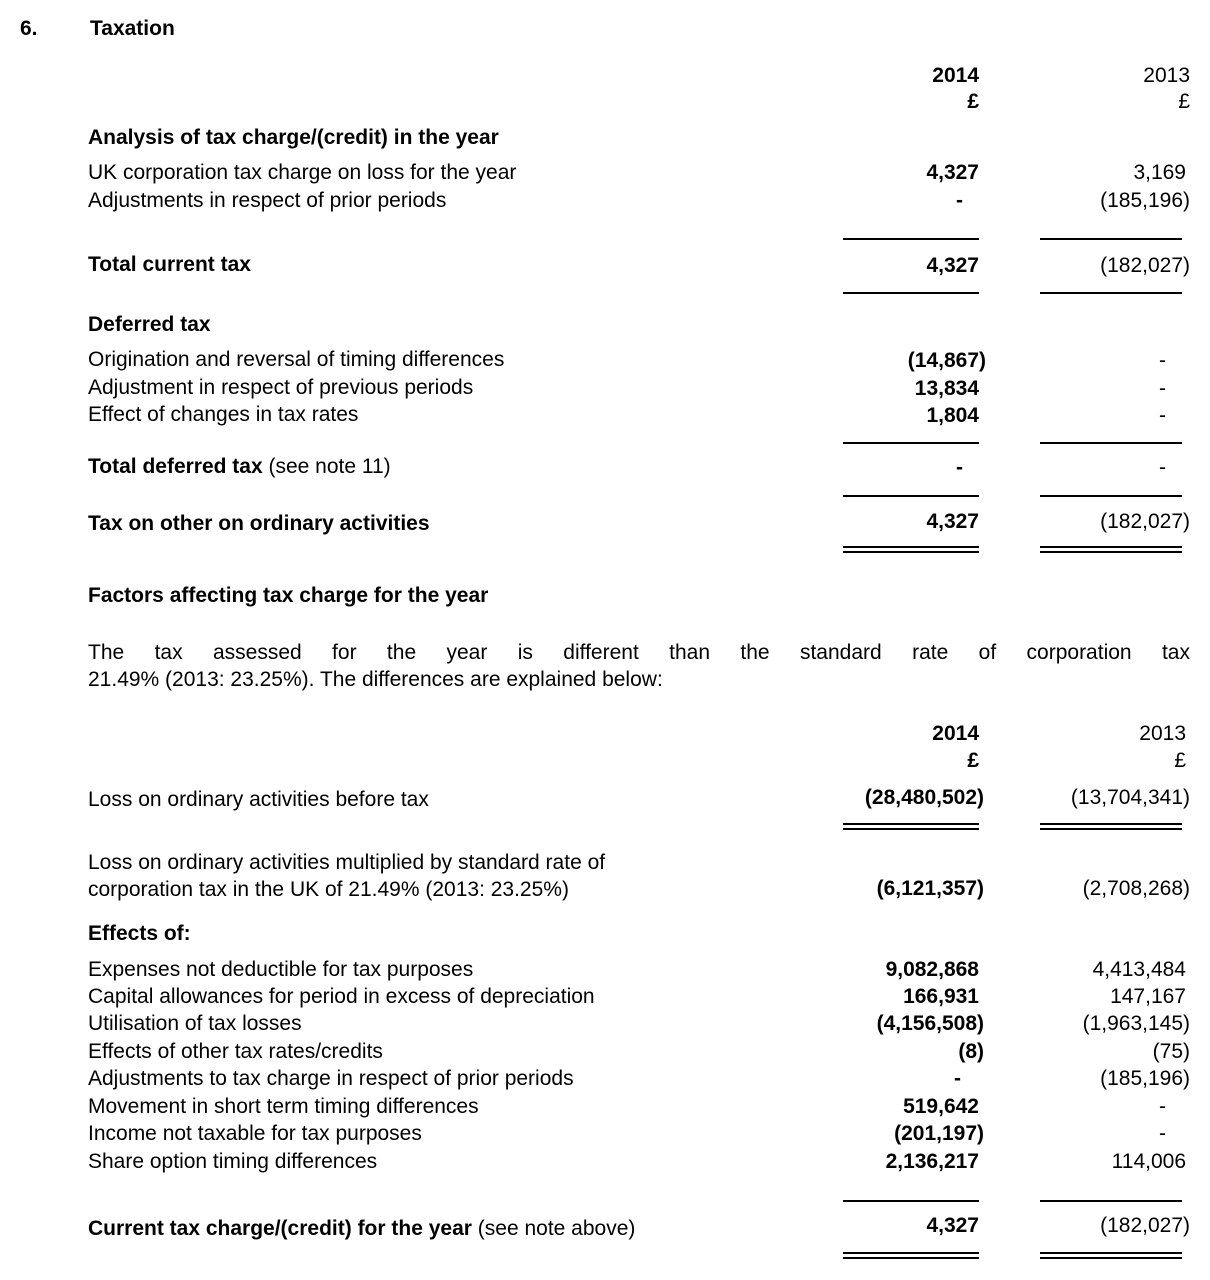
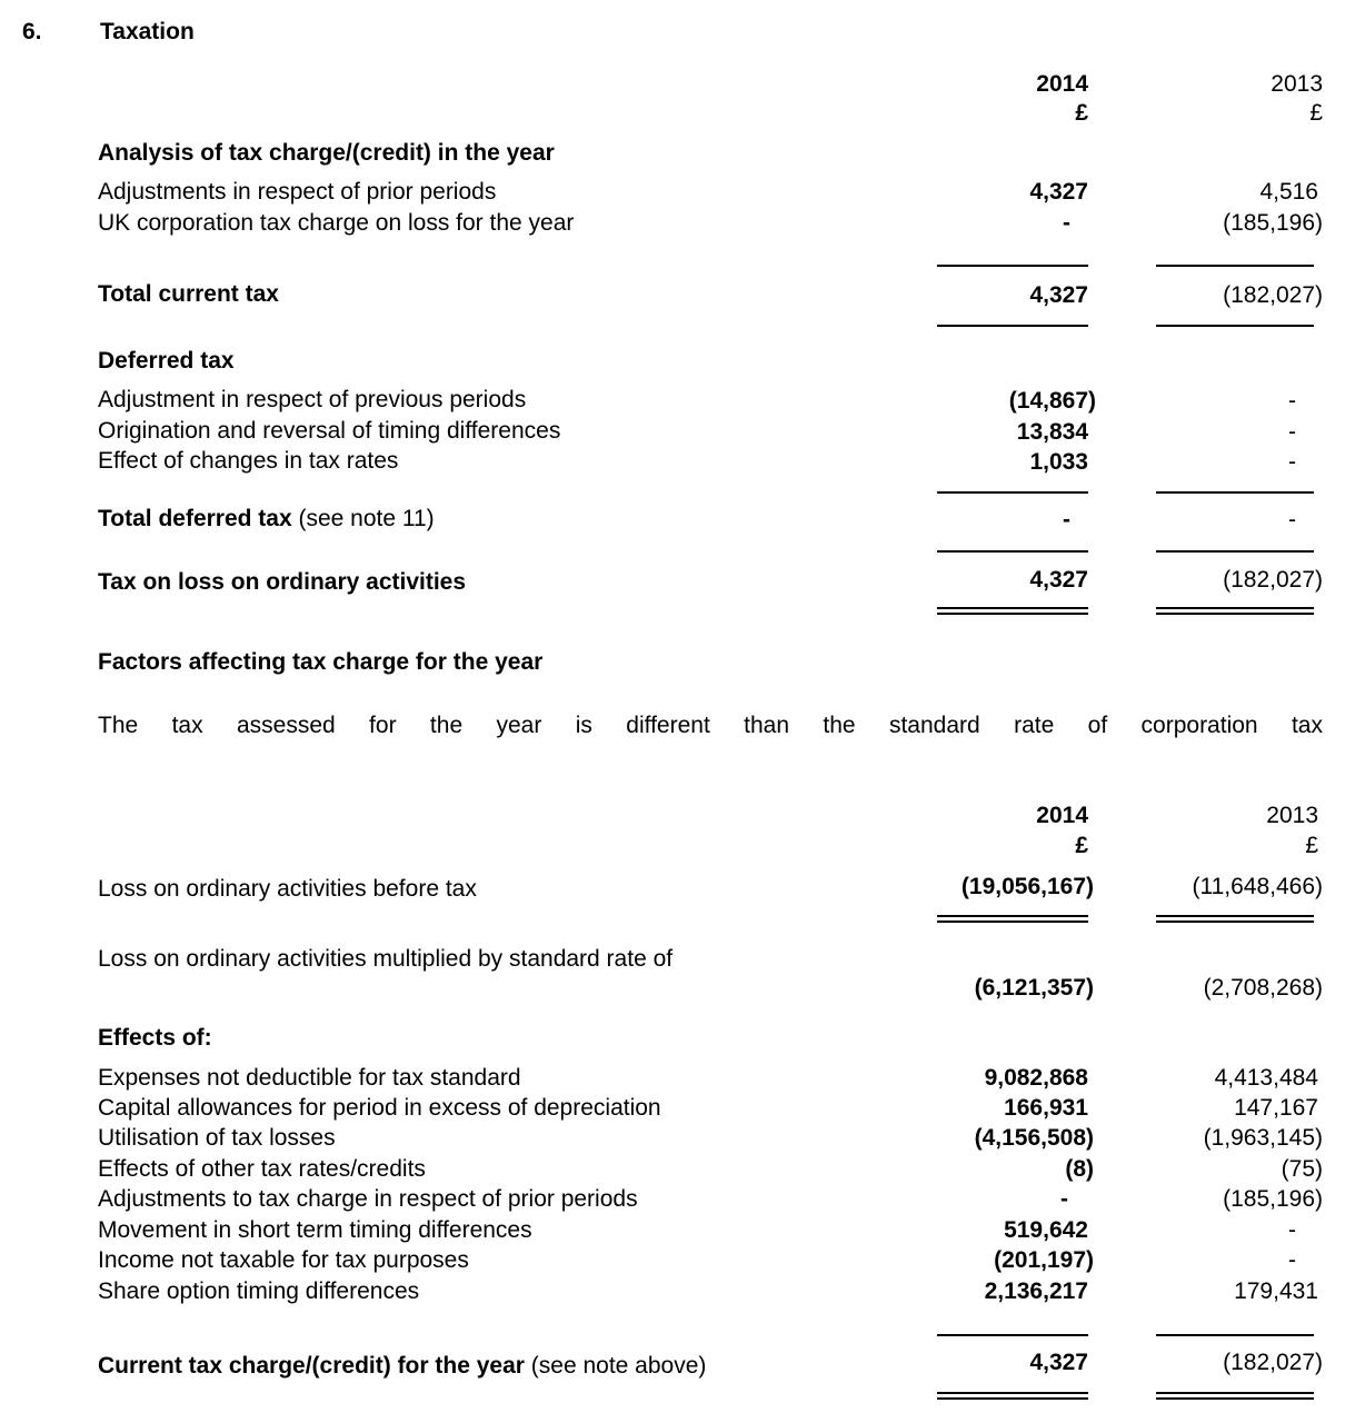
  6.
  Taxation
  2014
  £
  2013
  £
  Analysis of tax charge/(credit) in the year
- UK corporation tax charge on loss for the year
+ Adjustments in respect of prior periods
  4,327
- 3,169
+ 4,516
- Adjustments in respect of prior periods
+ UK corporation tax charge on loss for the year
  -
  (185,196)
  Total current tax
  4,327
  (182,027)
  Deferred tax
- Origination and reversal of timing differences
+ Adjustment in respect of previous periods
  (14,867)
  -
- Adjustment in respect of previous periods
+ Origination and reversal of timing differences
  13,834
  -
  Effect of changes in tax rates
- 1,804
+ 1,033
  -
  Total deferred tax (see note 11)
  -
  -
- Tax on other on ordinary activities
+ Tax on loss on ordinary activities
  4,327
  (182,027)
  Factors affecting tax charge for the year
  The tax assessed for the year is different than the standard rate of corporation tax
- 21.49% (2013: 23.25%). The differences are explained below:
  2014
  £
  2013
  £
  Loss on ordinary activities before tax
- (28,480,502)
+ (19,056,167)
- (13,704,341)
+ (11,648,466)
  Loss on ordinary activities multiplied by standard rate of
- corporation tax in the UK of 21.49% (2013: 23.25%)
  (6,121,357)
  (2,708,268)
  Effects of:
- Expenses not deductible for tax purposes
+ Expenses not deductible for tax standard
  9,082,868
  4,413,484
  Capital allowances for period in excess of depreciation
  166,931
  147,167
  Utilisation of tax losses
  (4,156,508)
  (1,963,145)
  Effects of other tax rates/credits
  (8)
  (75)
  Adjustments to tax charge in respect of prior periods
  -
  (185,196)
  Movement in short term timing differences
  519,642
  -
  Income not taxable for tax purposes
  (201,197)
  -
  Share option timing differences
  2,136,217
- 114,006
+ 179,431
  Current tax charge/(credit) for the year (see note above)
  4,327
  (182,027)
